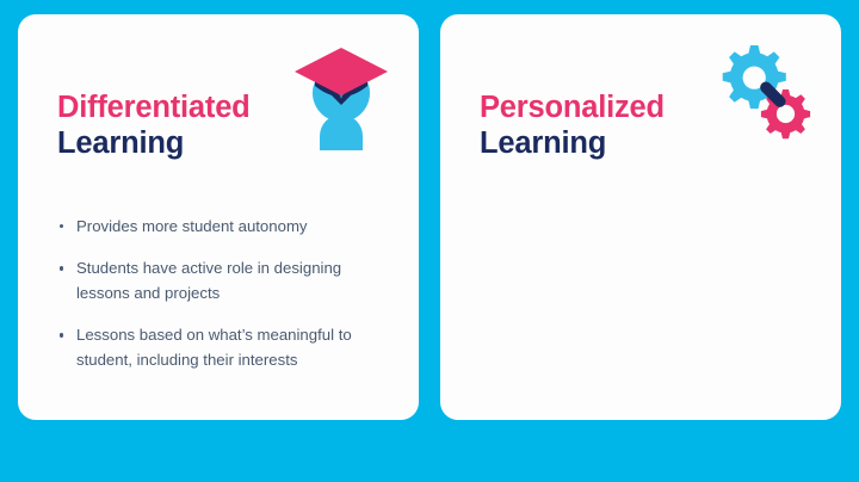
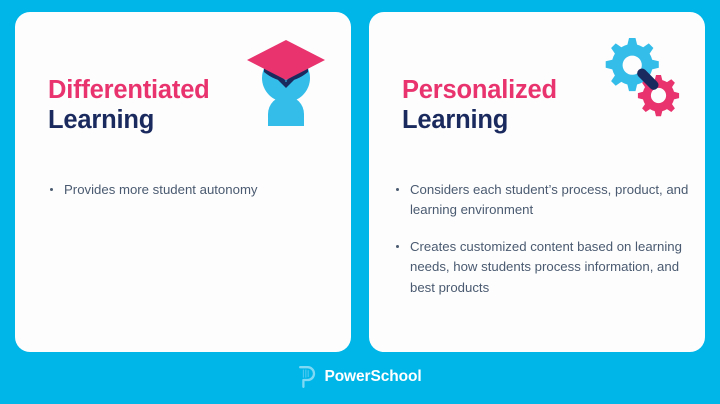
  Differentiated
  Learning
  Provides more student autonomy
- Students have active role in designing lessons and projects
- Lessons based on what’s meaningful to student, including their interests
  Personalized
  Learning
+ Considers each student’s process, product, and learning environment
+ Creates customized content based on learning needs, how students process information, and best products
+ PowerSchool
